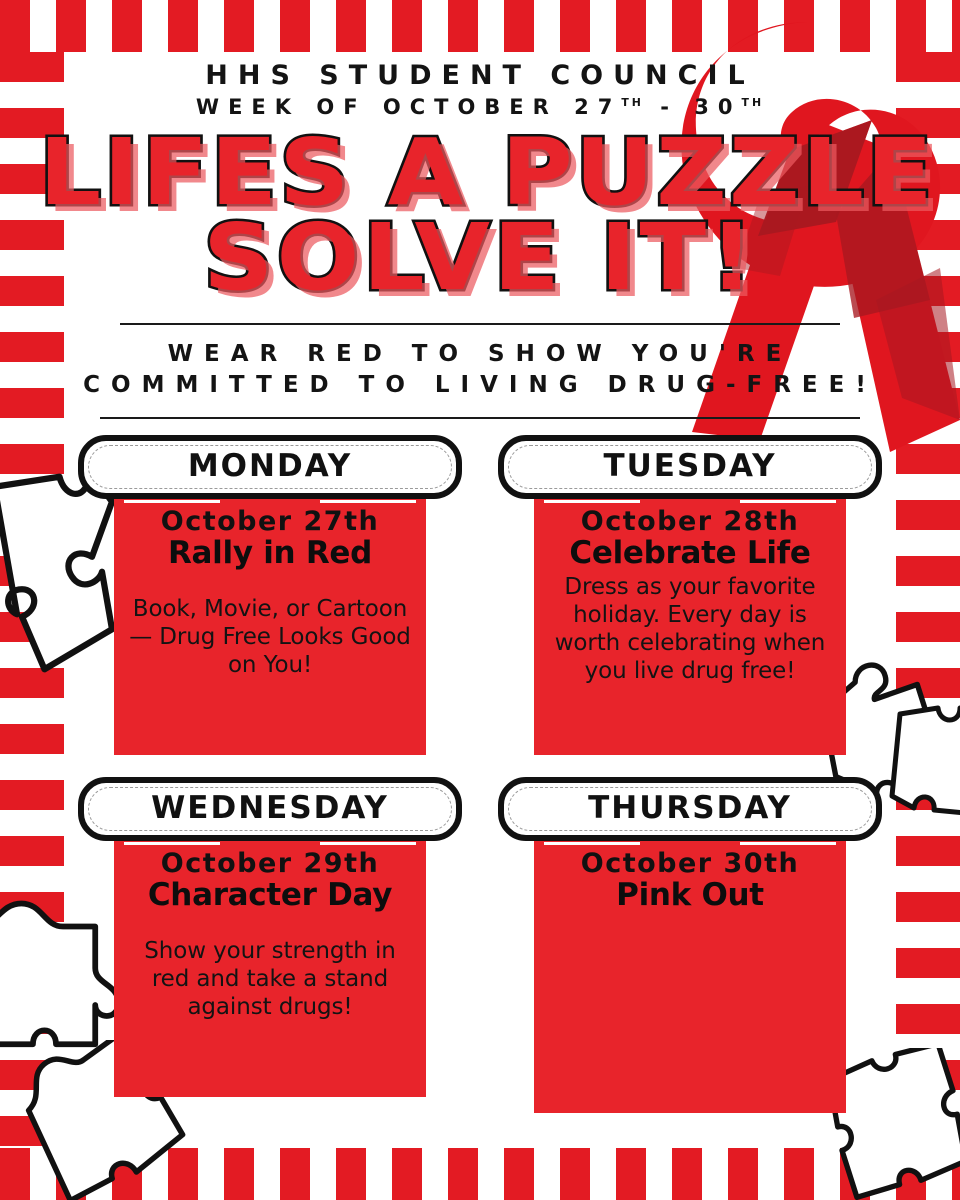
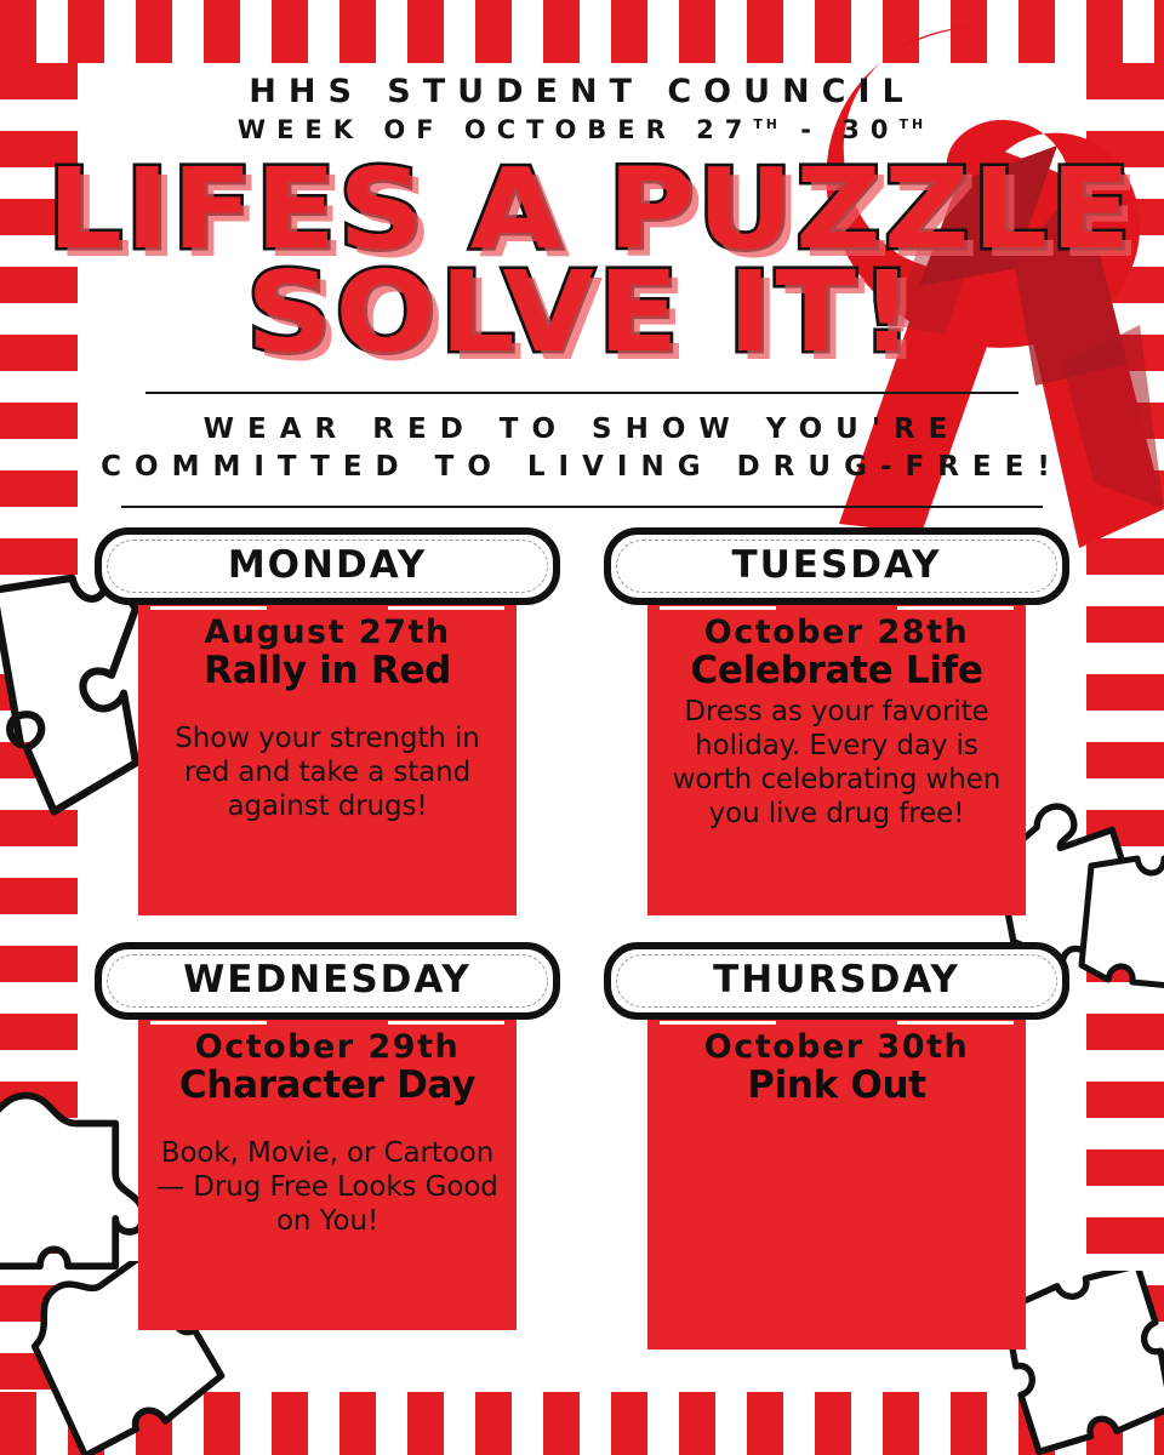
  HHS STUDENT COUNCIL
  WEEK OF OCTOBER 27TH - 30TH
  LIFES A PUZZLE
  SOLVE IT!
  WEAR RED TO SHOW YOU'RE
  COMMITTED TO LIVING DRUG-FREE!
  MONDAY
- October 27th
+ August 27th
  Rally in Red
- Book, Movie, or Cartoon — Drug Free Looks Good on You!
+ Show your strength in red and take a stand against drugs!
  TUESDAY
  October 28th
  Celebrate Life
  Dress as your favorite holiday. Every day is worth celebrating when you live drug free!
  WEDNESDAY
  October 29th
  Character Day
- Show your strength in red and take a stand against drugs!
+ Book, Movie, or Cartoon — Drug Free Looks Good on You!
  THURSDAY
  October 30th
  Pink Out
